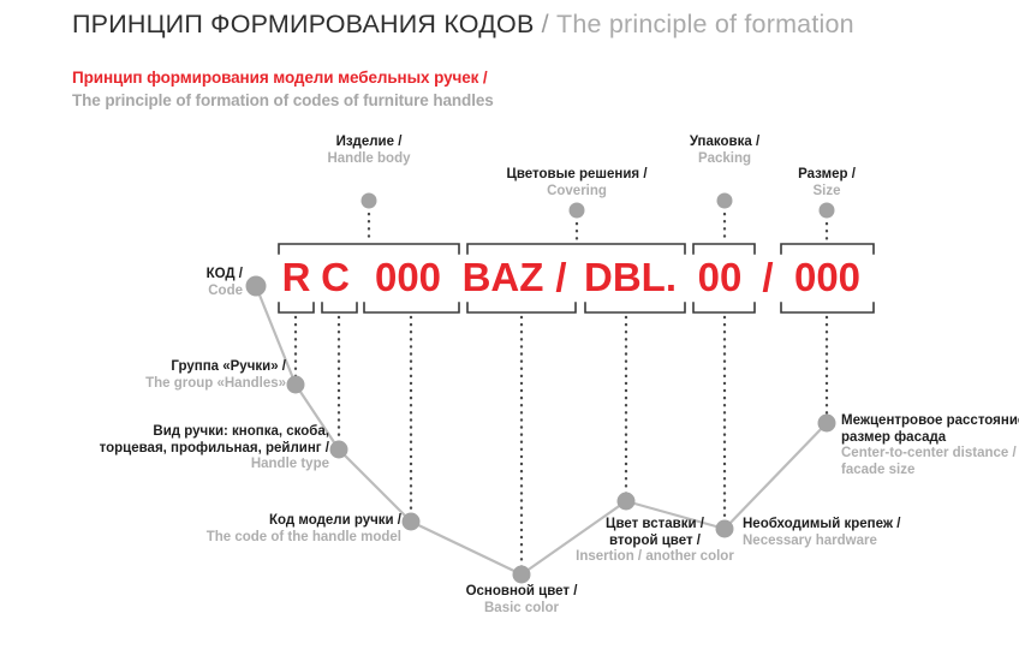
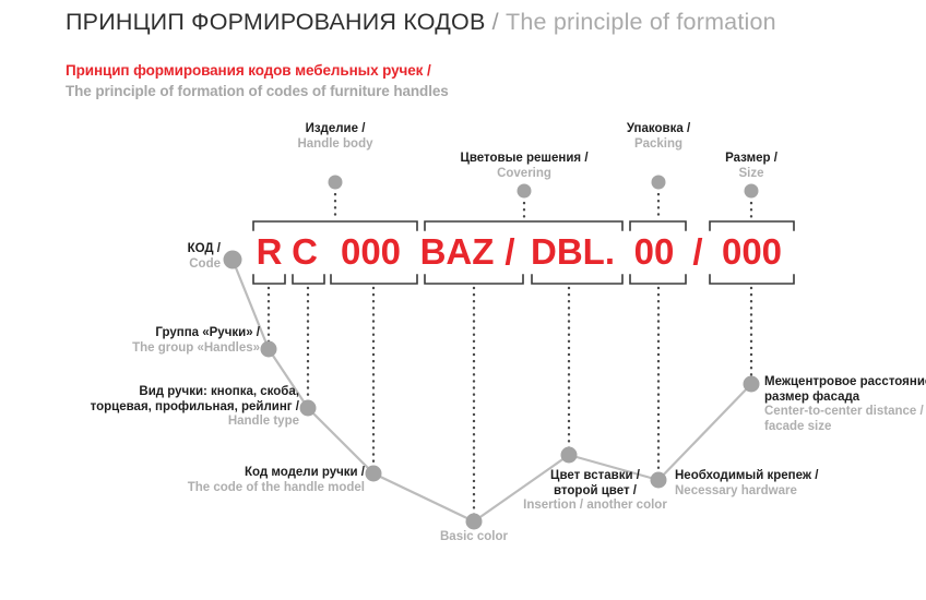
  ПРИНЦИП ФОРМИРОВАНИЯ КОДОВ / The principle of formation
- Принцип формирования модели мебельных ручек /
+ Принцип формирования кодов мебельных ручек /
  The principle of formation of codes of furniture handles
  R C 000 BAZ / DBL. 00 / 000
  Изделие /
  Handle body
  Цветовые решения /
  Covering
  Упаковка /
  Packing
  Размер /
  Size
  КОД /
  Code
  Группа «Ручки» /
  The group «Handles»
  Вид ручки: кнопка, скоба,
  торцевая, профильная, рейлинг /
  Handle type
  Код модели ручки /
  The code of the handle model
- Основной цвет /
  Basic color
  Цвет вставки /
  второй цвет /
  Insertion / another color
  Необходимый крепеж /
  Necessary hardware
  Межцентровое расстояни
  размер фасада
  Center-to-center distance /
  facade size
